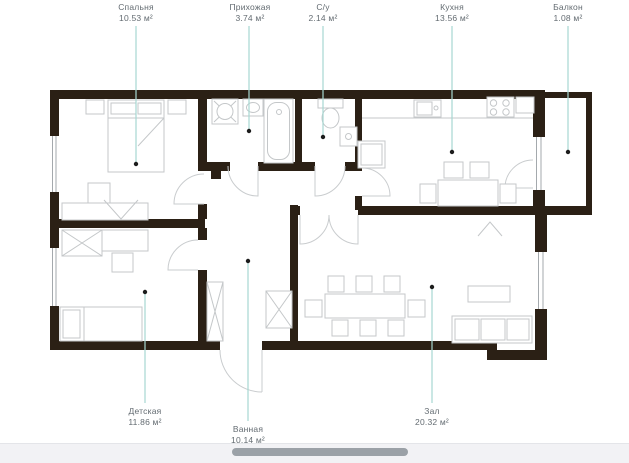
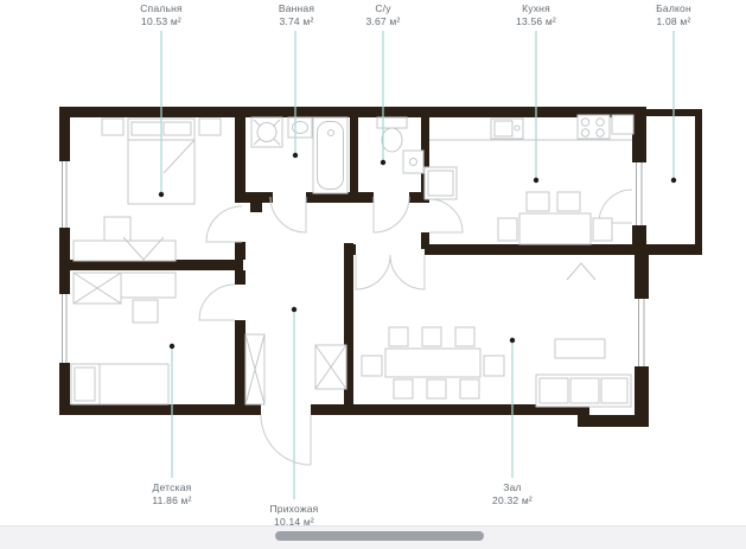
  Спальня
  10.53 м²
- Прихожая
+ Ванная
  3.74 м²
  С/у
- 2.14 м²
+ 3.67 м²
  Кухня
  13.56 м²
  Балкон
  1.08 м²
  Детская
  11.86 м²
- Ванная
+ Прихожая
  10.14 м²
  Зал
  20.32 м²
